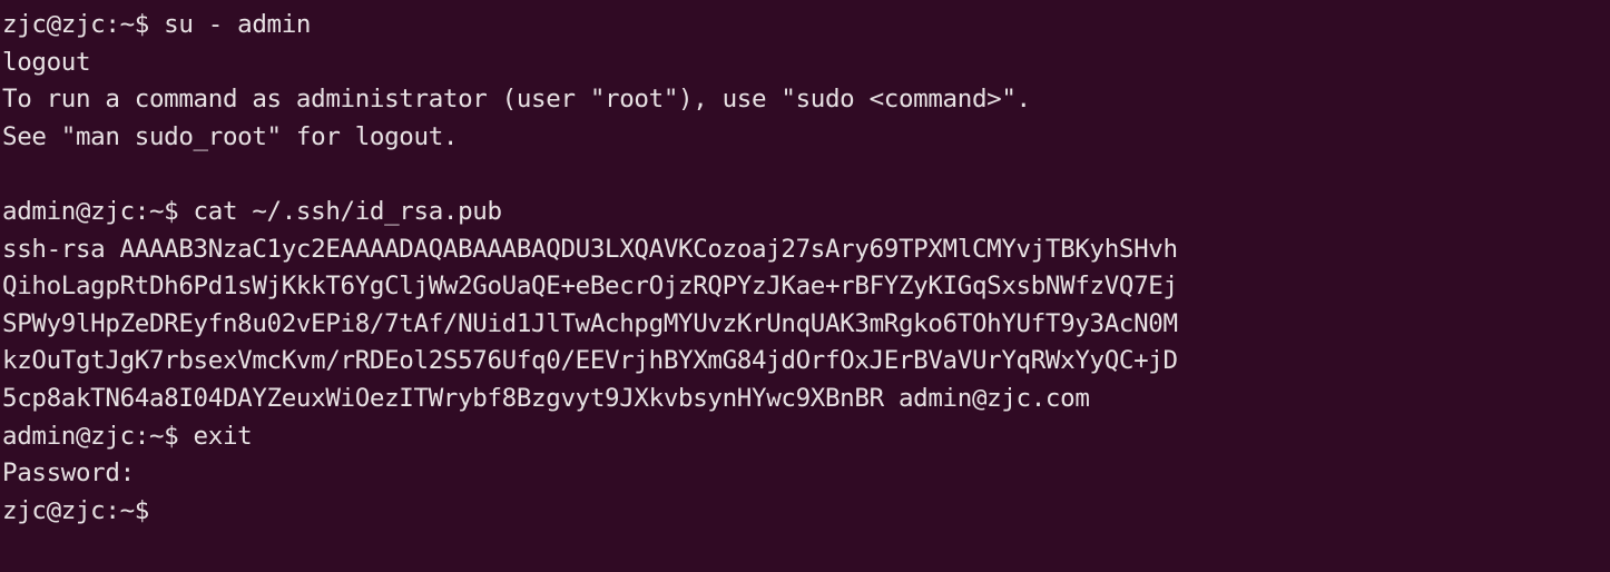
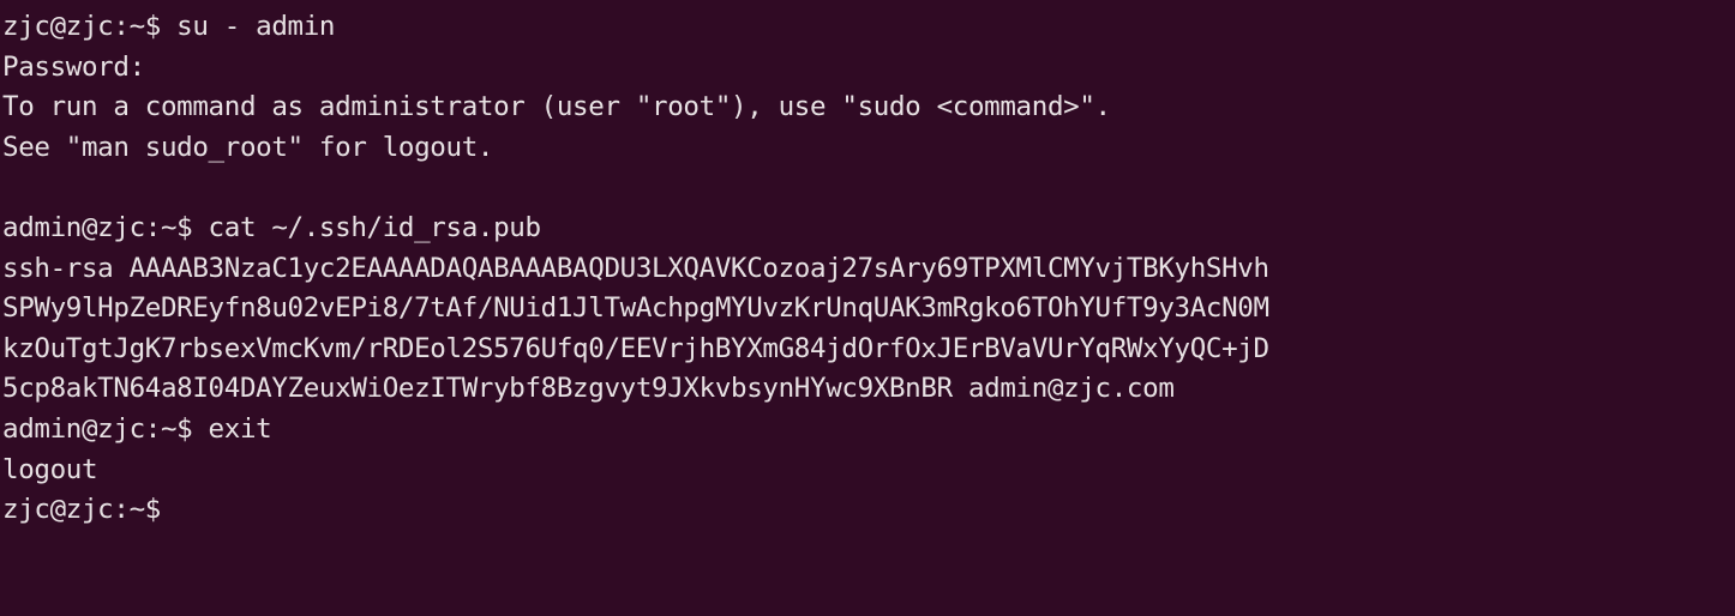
  zjc@zjc:~$ su - admin
- logout
+ Password:
  To run a command as administrator (user "root"), use "sudo <command>".
  See "man sudo_root" for logout.
  admin@zjc:~$ cat ~/.ssh/id_rsa.pub
  ssh-rsa AAAAB3NzaC1yc2EAAAADAQABAAABAQDU3LXQAVKCozoaj27sAry69TPXMlCMYvjTBKyhSHvh
- QihoLagpRtDh6Pd1sWjKkkT6YgCljWw2GoUaQE+eBecrOjzRQPYzJKae+rBFYZyKIGqSxsbNWfzVQ7Ej
  SPWy9lHpZeDREyfn8u02vEPi8/7tAf/NUid1JlTwAchpgMYUvzKrUnqUAK3mRgko6TOhYUfT9y3AcN0M
  kzOuTgtJgK7rbsexVmcKvm/rRDEol2S576Ufq0/EEVrjhBYXmG84jdOrfOxJErBVaVUrYqRWxYyQC+jD
  5cp8akTN64a8I04DAYZeuxWiOezITWrybf8Bzgvyt9JXkvbsynHYwc9XBnBR admin@zjc.com
  admin@zjc:~$ exit
- Password:
+ logout
  zjc@zjc:~$
